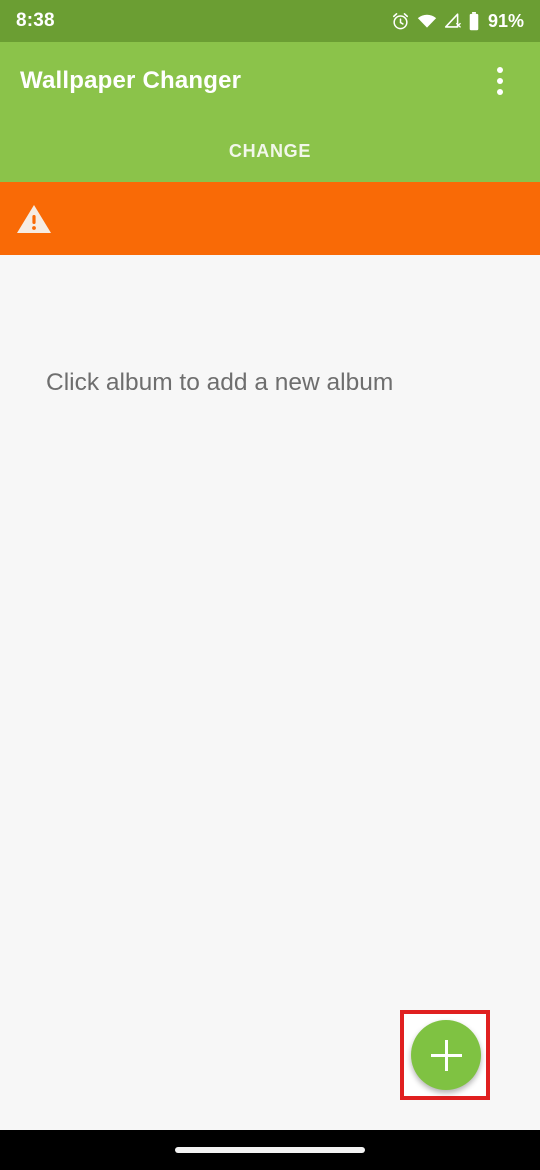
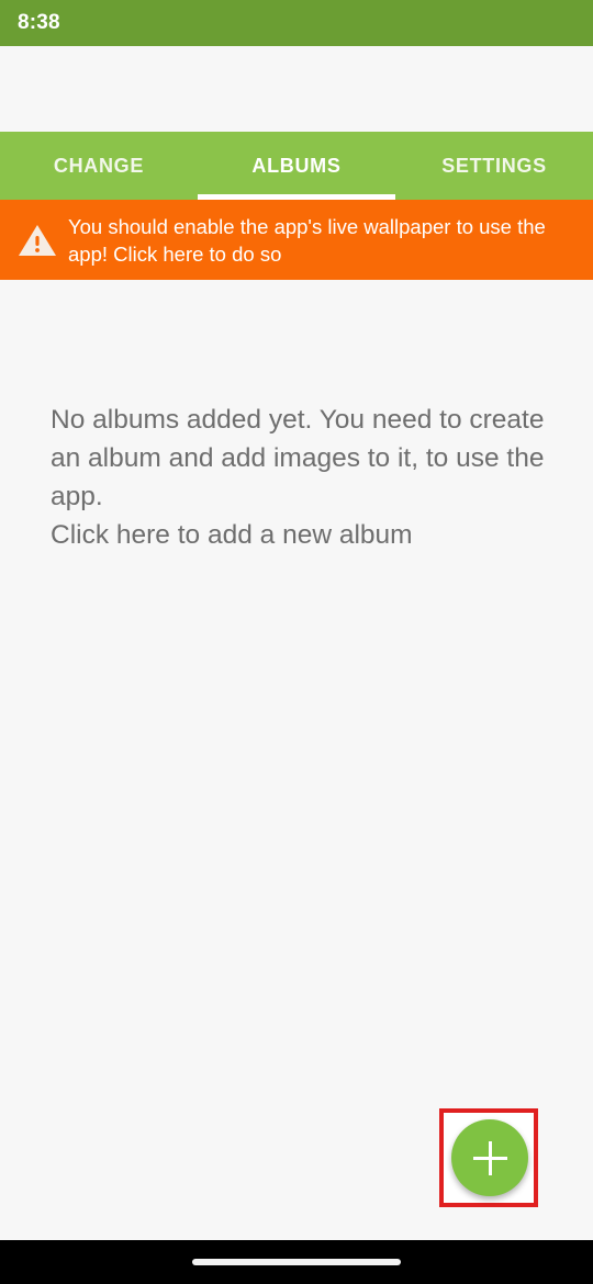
  8:38
- 91%
- Wallpaper Changer
  CHANGE
+ ALBUMS
+ SETTINGS
+ You should enable the app's live wallpaper to use the app! Click here to do so
+ No albums added yet. You need to create an album and add images to it, to use the app.
- Click album to add a new album
+ Click here to add a new album
